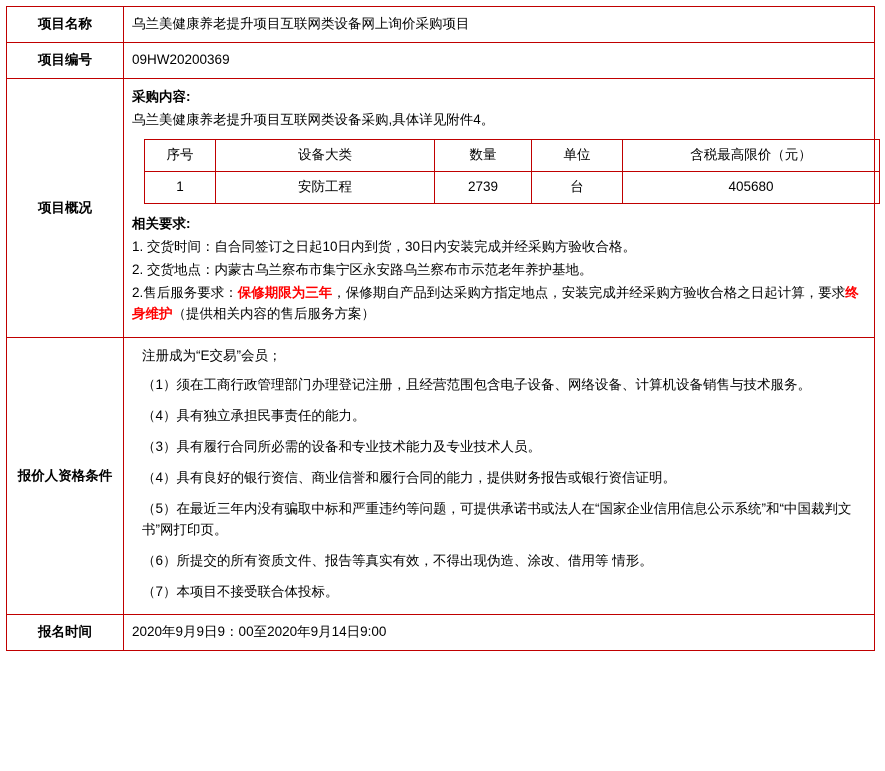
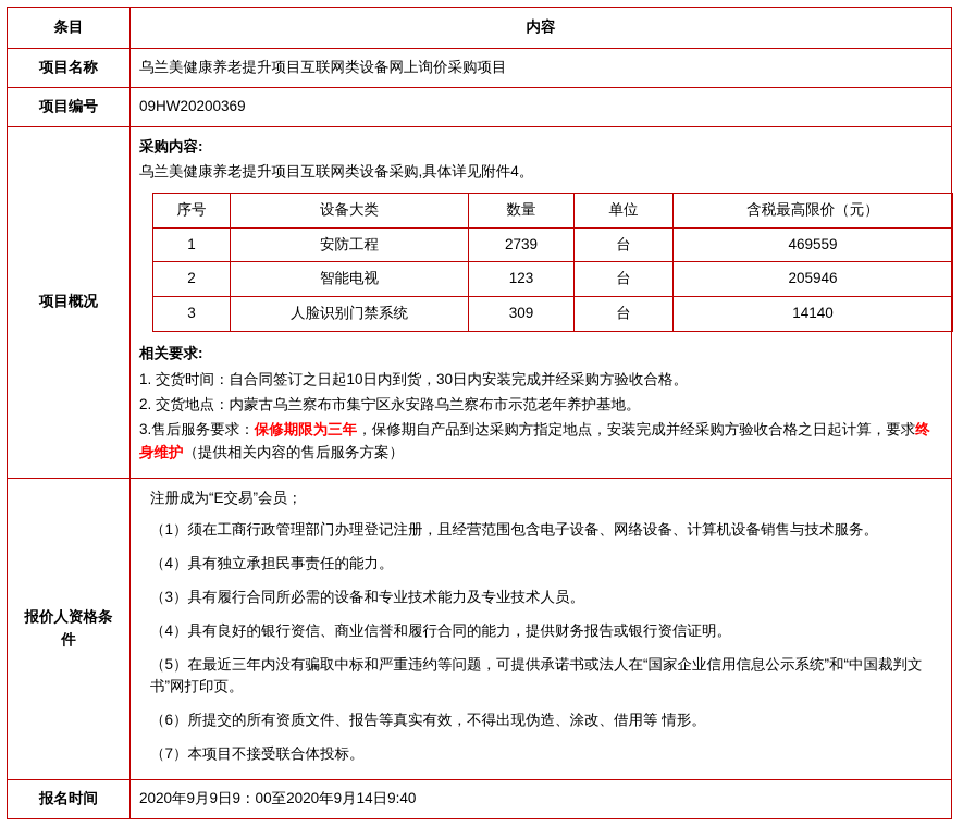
+ 条目	内容
  项目名称	乌兰美健康养老提升项目互联网类设备网上询价采购项目
  项目编号	09HW20200369
  项目概况	采购内容: 乌兰美健康养老提升项目互联网类设备采购,具体详见附件4。
  序号	设备大类	数量	单位	含税最高限价（元）
- 1	安防工程	2739	台	405680
+ 1	安防工程	2739	台	469559
+ 2	智能电视	123	台	205946
+ 3	人脸识别门禁系统	309	台	14140
- 	相关要求: 1. 交货时间：自合同签订之日起10日内到货，30日内安装完成并经采购方验收合格。 2. 交货地点：内蒙古乌兰察布市集宁区永安路乌兰察布市示范老年养护基地。 2.售后服务要求：保修期限为三年，保修期自产品到达采购方指定地点，安装完成并经采购方验收合格之日起计算，要求终身维护（提供相关内容的售后服务方案）
+ 	相关要求: 1. 交货时间：自合同签订之日起10日内到货，30日内安装完成并经采购方验收合格。 2. 交货地点：内蒙古乌兰察布市集宁区永安路乌兰察布市示范老年养护基地。 3.售后服务要求：保修期限为三年，保修期自产品到达采购方指定地点，安装完成并经采购方验收合格之日起计算，要求终身维护（提供相关内容的售后服务方案）
  报价人资格条件	注册成为“E交易”会员； （1）须在工商行政管理部门办理登记注册，且经营范围包含电子设备、网络设备、计算机设备销售与技术服务。 （4）具有独立承担民事责任的能力。 （3）具有履行合同所必需的设备和专业技术能力及专业技术人员。 （4）具有良好的银行资信、商业信誉和履行合同的能力，提供财务报告或银行资信证明。 （5）在最近三年内没有骗取中标和严重违约等问题，可提供承诺书或法人在“国家企业信用信息公示系统”和“中国裁判文书”网打印页。 （6）所提交的所有资质文件、报告等真实有效，不得出现伪造、涂改、借用等 情形。 （7）本项目不接受联合体投标。
- 报名时间	2020年9月9日9：00至2020年9月14日9:00
+ 报名时间	2020年9月9日9：00至2020年9月14日9:40
